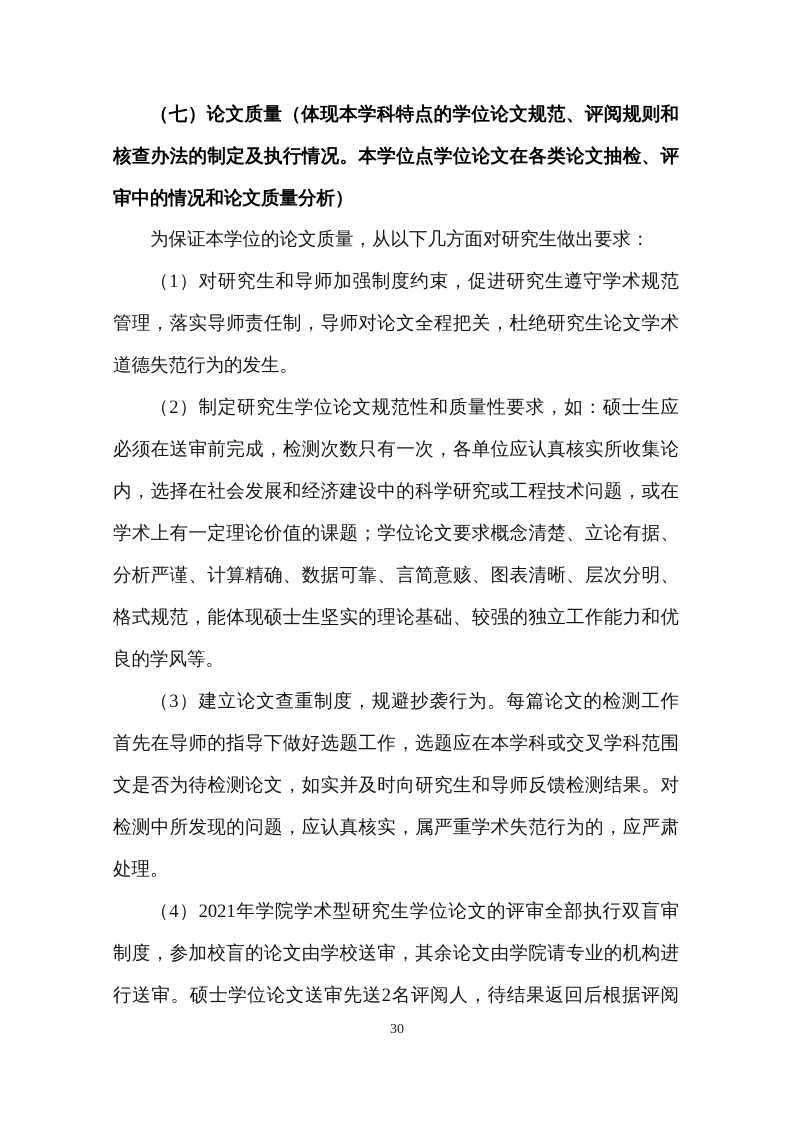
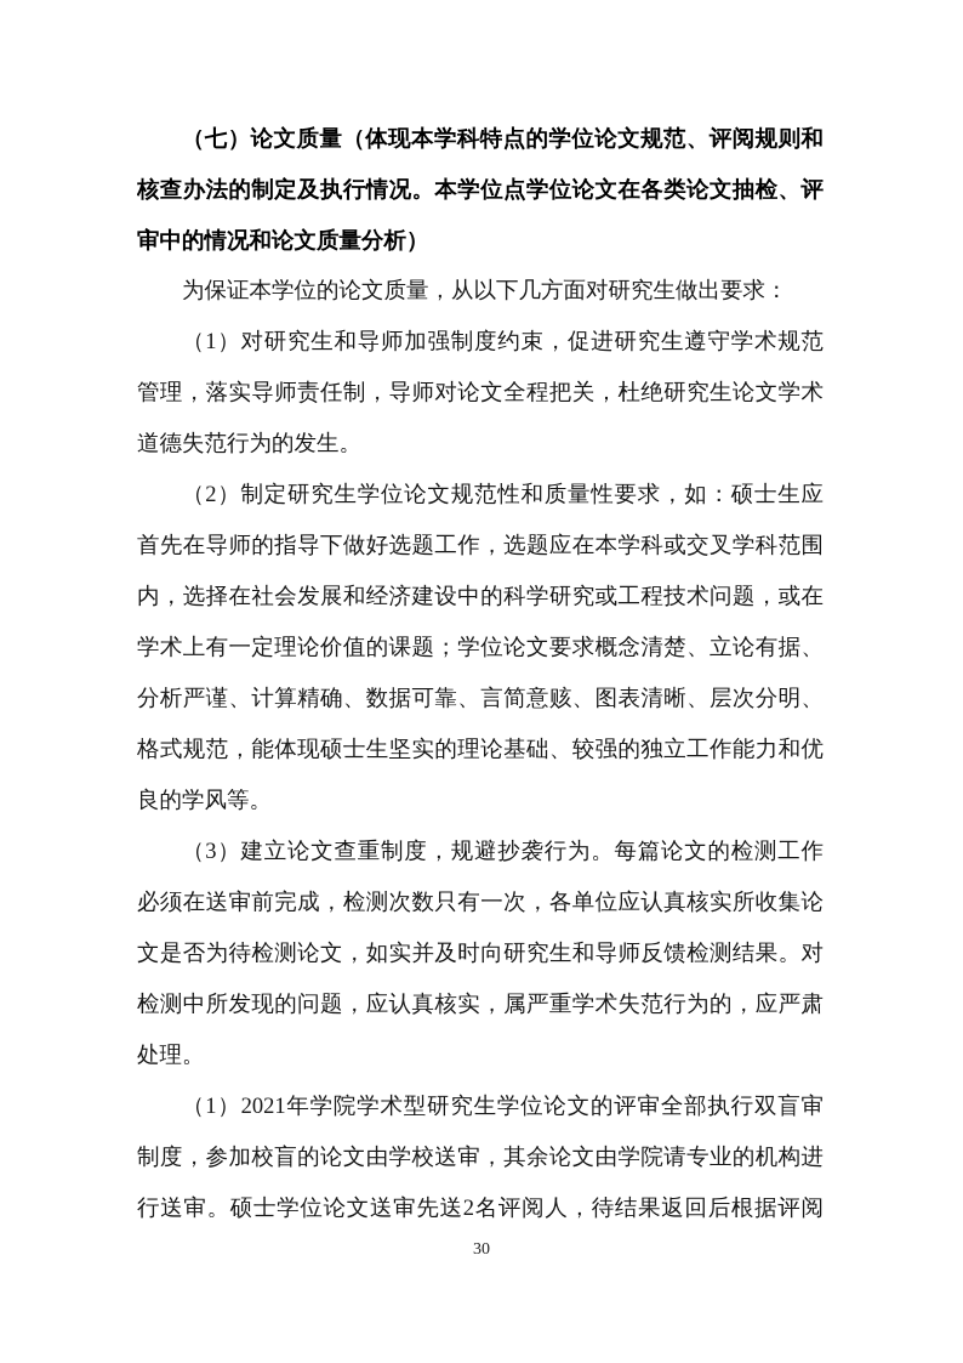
  （七）论文质量（体现本学科特点的学位论文规范、评阅规则和
  核查办法的制定及执行情况。本学位点学位论文在各类论文抽检、评
  审中的情况和论文质量分析）
  为保证本学位的论文质量，从以下几方面对研究生做出要求：
  （1）对研究生和导师加强制度约束，促进研究生遵守学术规范
  管理，落实导师责任制，导师对论文全程把关，杜绝研究生论文学术
  道德失范行为的发生。
  （2）制定研究生学位论文规范性和质量性要求，如：硕士生应
- 必须在送审前完成，检测次数只有一次，各单位应认真核实所收集论
+ 首先在导师的指导下做好选题工作，选题应在本学科或交叉学科范围
  内，选择在社会发展和经济建设中的科学研究或工程技术问题，或在
  学术上有一定理论价值的课题；学位论文要求概念清楚、立论有据、
  分析严谨、计算精确、数据可靠、言简意赅、图表清晰、层次分明、
  格式规范，能体现硕士生坚实的理论基础、较强的独立工作能力和优
  良的学风等。
  （3）建立论文查重制度，规避抄袭行为。每篇论文的检测工作
- 首先在导师的指导下做好选题工作，选题应在本学科或交叉学科范围
+ 必须在送审前完成，检测次数只有一次，各单位应认真核实所收集论
  文是否为待检测论文，如实并及时向研究生和导师反馈检测结果。对
  检测中所发现的问题，应认真核实，属严重学术失范行为的，应严肃
  处理。
- （4）2021年学院学术型研究生学位论文的评审全部执行双盲审
+ （1）2021年学院学术型研究生学位论文的评审全部执行双盲审
  制度，参加校盲的论文由学校送审，其余论文由学院请专业的机构进
  行送审。硕士学位论文送审先送2名评阅人，待结果返回后根据评阅
  30
